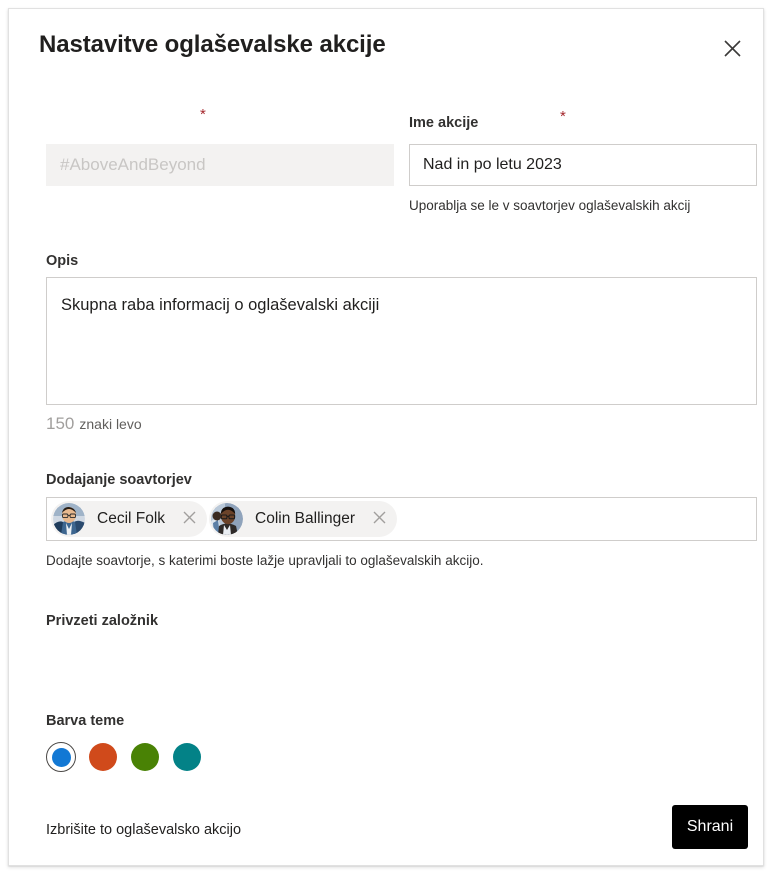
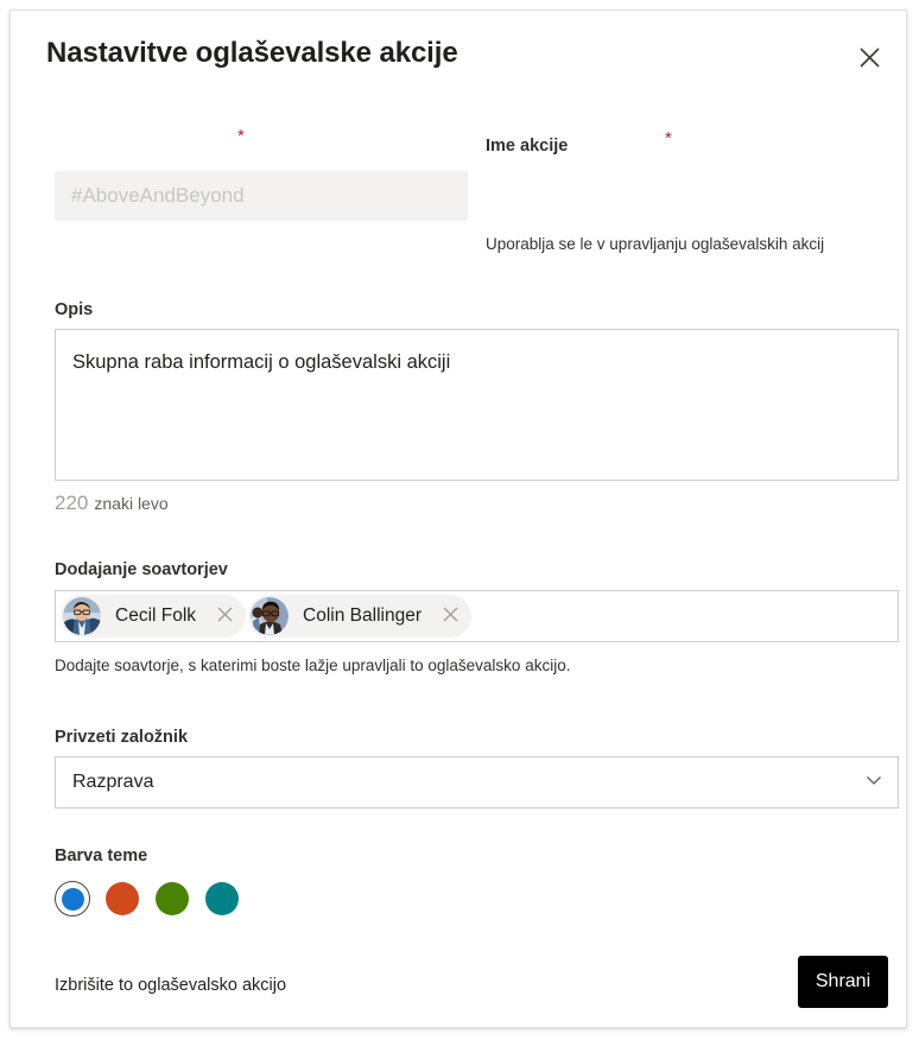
  Nastavitve oglaševalske akcije
  *
  #AboveAndBeyond
  Ime akcije
  *
- Nad in po letu 2023
- Uporablja se le v soavtorjev oglaševalskih akcij
+ Uporablja se le v upravljanju oglaševalskih akcij
  Opis
  Skupna raba informacij o oglaševalski akciji
- 150
+ 220
  znaki levo
  Dodajanje soavtorjev
  Cecil Folk
  Colin Ballinger
- Dodajte soavtorje, s katerimi boste lažje upravljali to oglaševalskih akcijo.
+ Dodajte soavtorje, s katerimi boste lažje upravljali to oglaševalsko akcijo.
  Privzeti založnik
+ Razprava
  Barva teme
  Izbrišite to oglaševalsko akcijo
  Shrani
